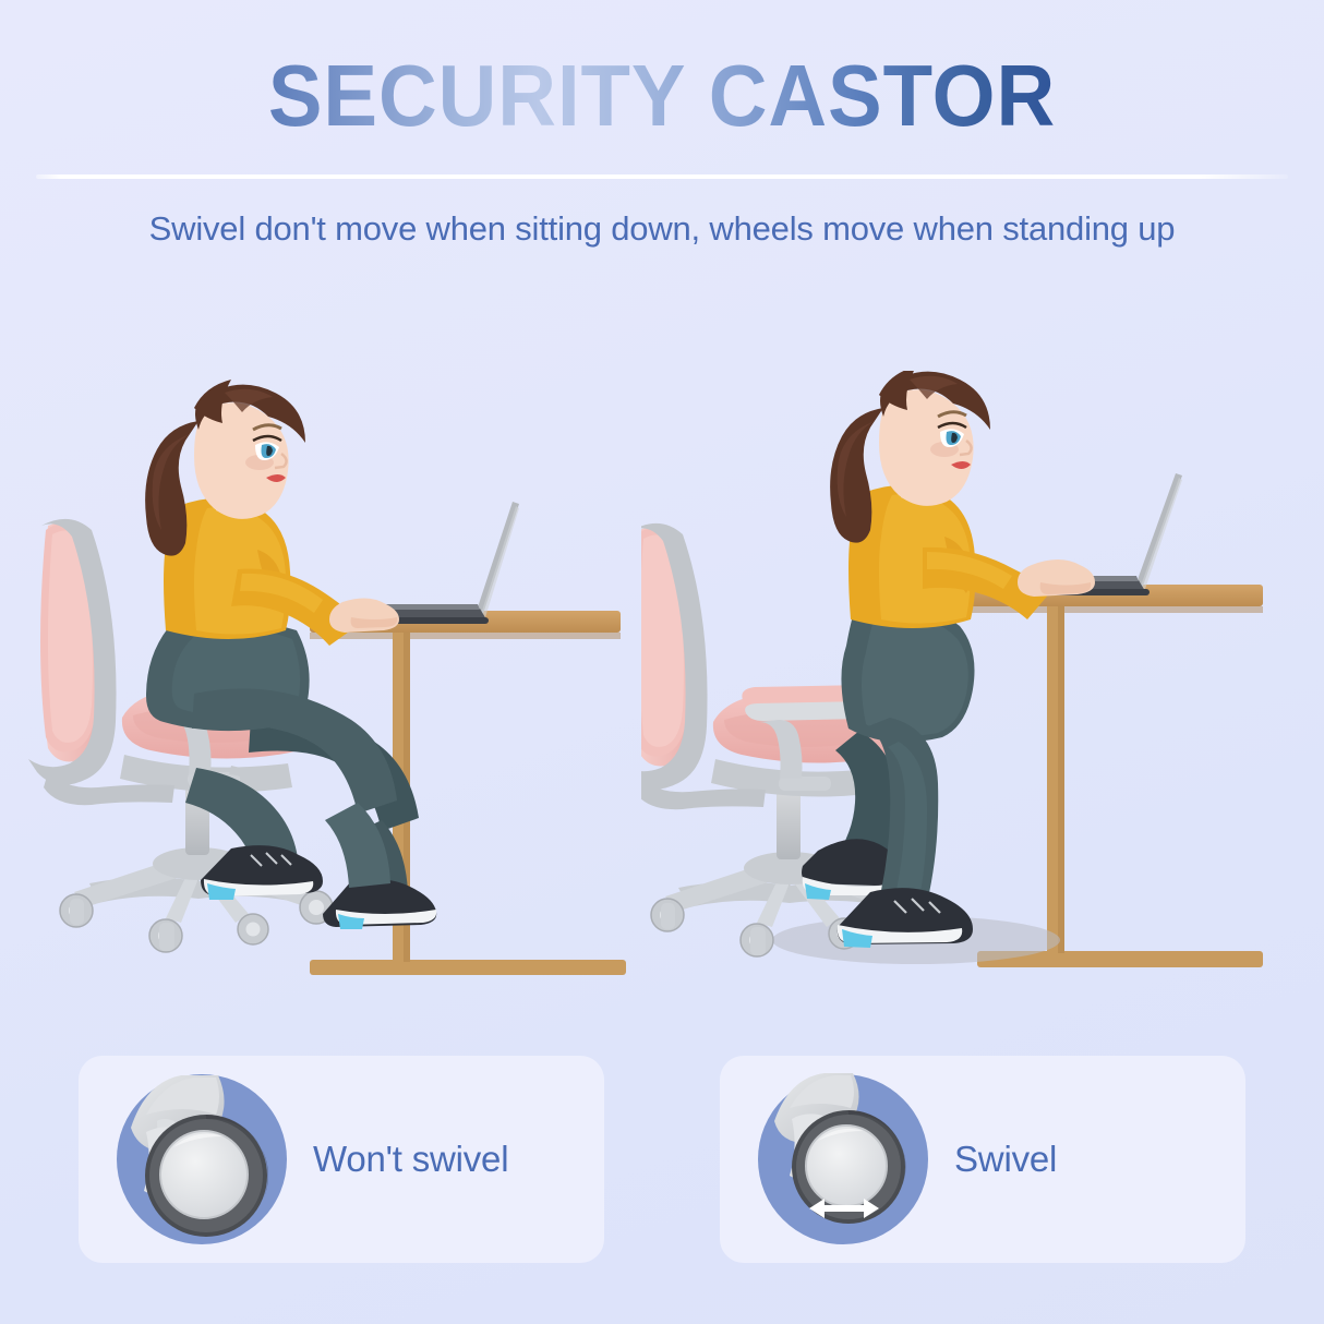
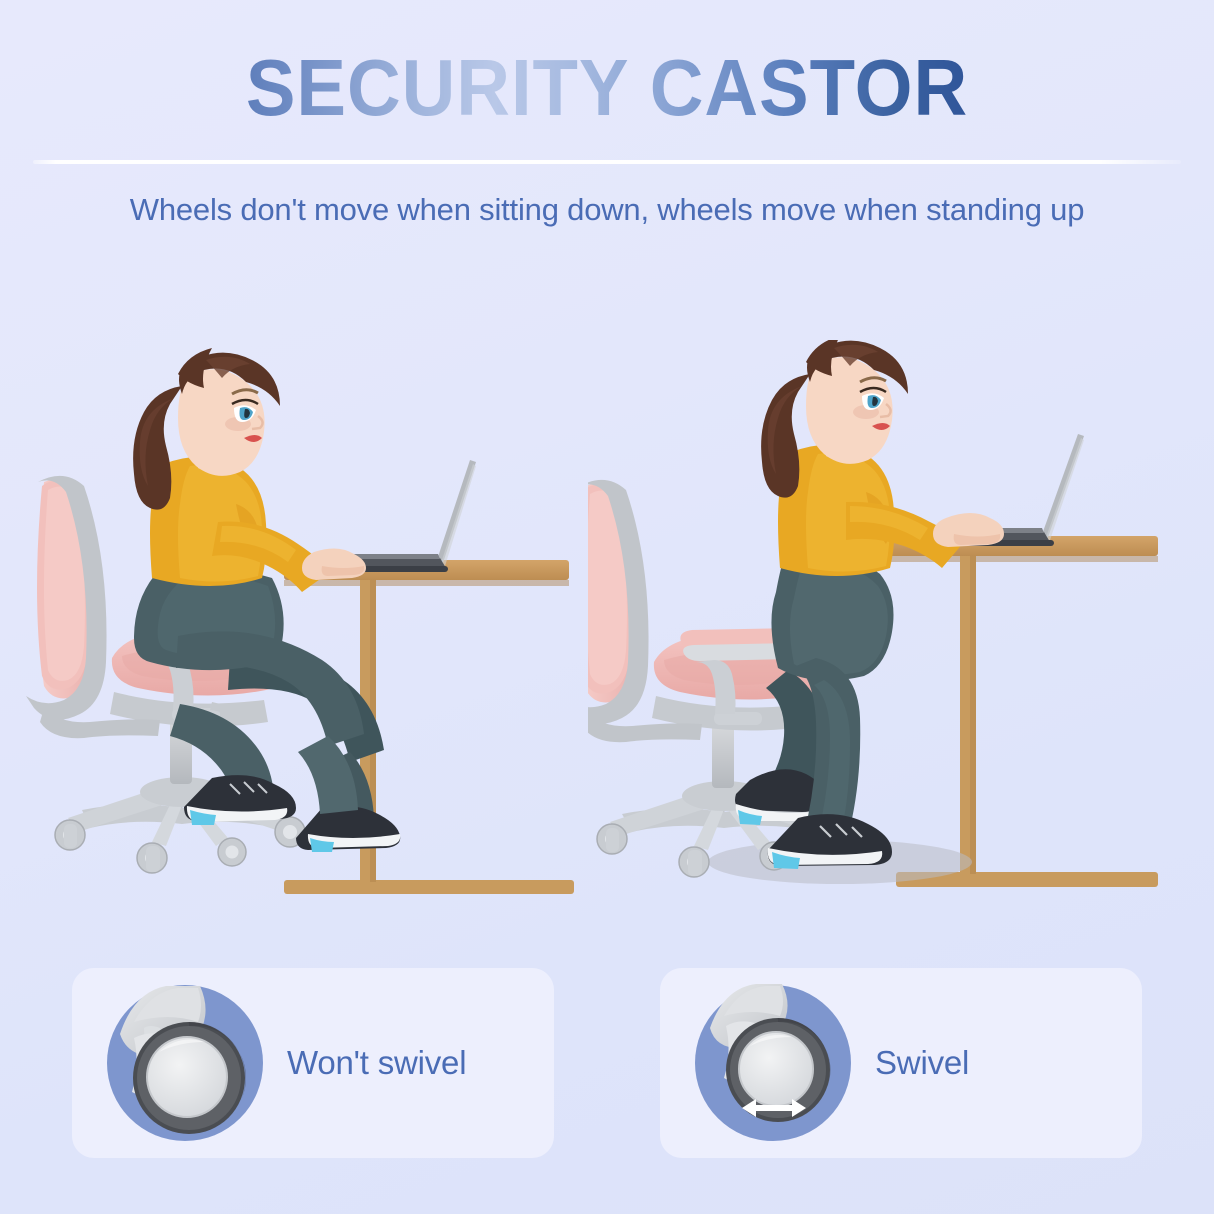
  SECURITY CASTOR
- Swivel don't move when sitting down, wheels move when standing up
+ Wheels don't move when sitting down, wheels move when standing up
  Won't swivel
  Swivel
